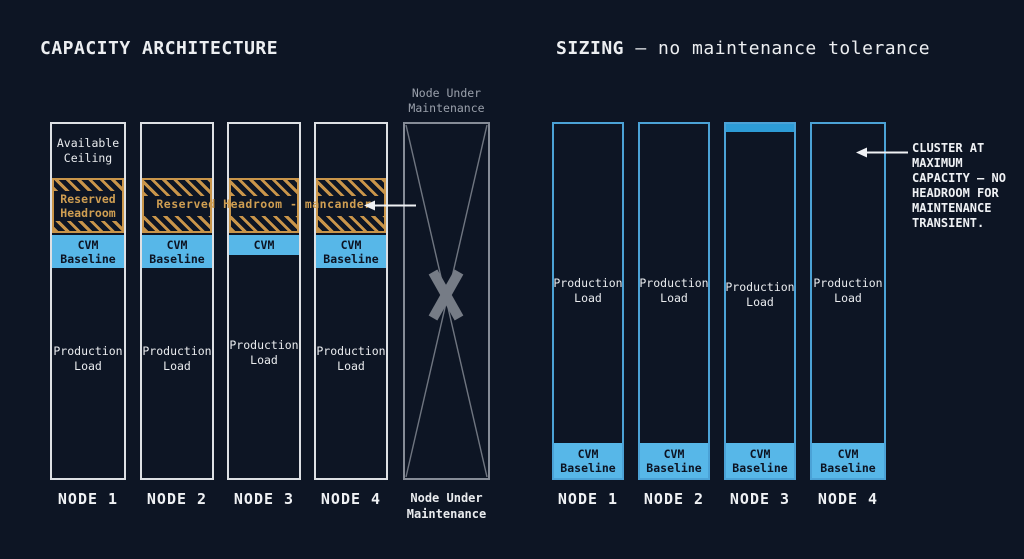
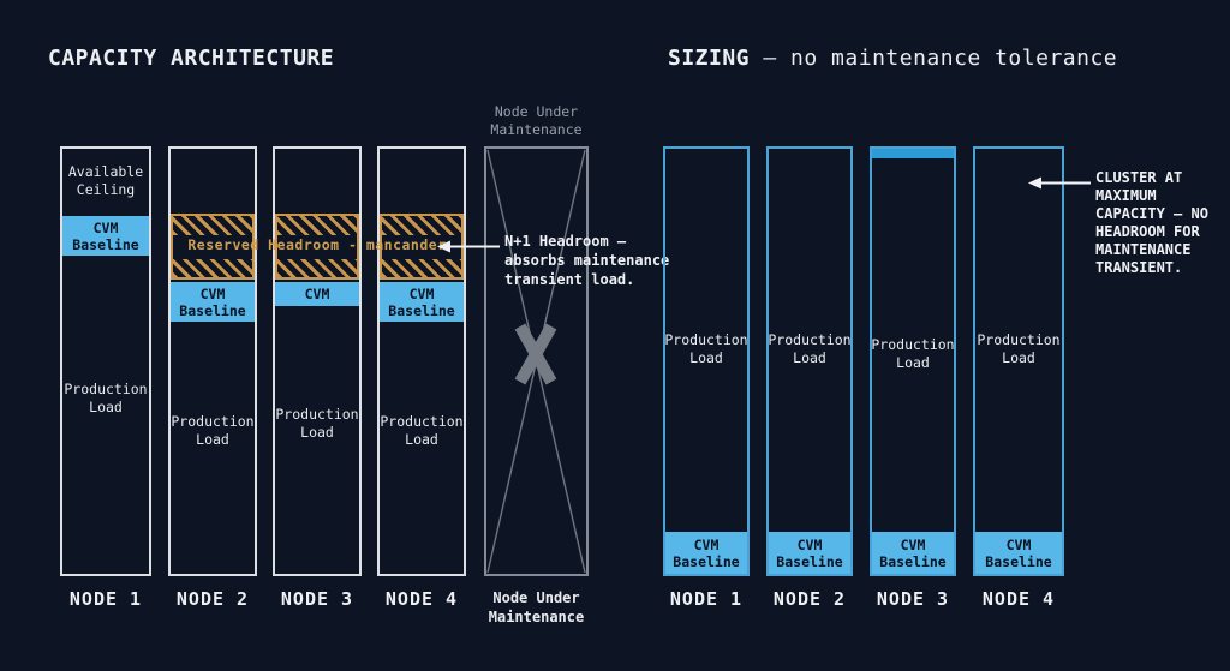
  CAPACITY ARCHITECTURE
  Available
  Ceiling
- Reserved
- Headroom
  CVM
  Baseline
  Production
  Load
  CVM
  Baseline
  Production
  Load
  CVM
  Production
  Load
  CVM
  Baseline
  Production
  Load
  Reserved Headroom - mancande
  Node Under
  Maintenance
+ N+1 Headroom —
+ absorbs maintenance
+ transient load.
  NODE 1
  NODE 2
  NODE 3
  NODE 4
  Node Under
  Maintenance
  SIZING — no maintenance tolerance
  Production
  Load
  CVM
  Baseline
  Production
  Load
  CVM
  Baseline
  Production
  Load
  CVM
  Baseline
  Production
  Load
  CVM
  Baseline
  CLUSTER AT
  MAXIMUM
  CAPACITY — NO
  HEADROOM FOR
  MAINTENANCE
  TRANSIENT.
  NODE 1
  NODE 2
  NODE 3
  NODE 4
